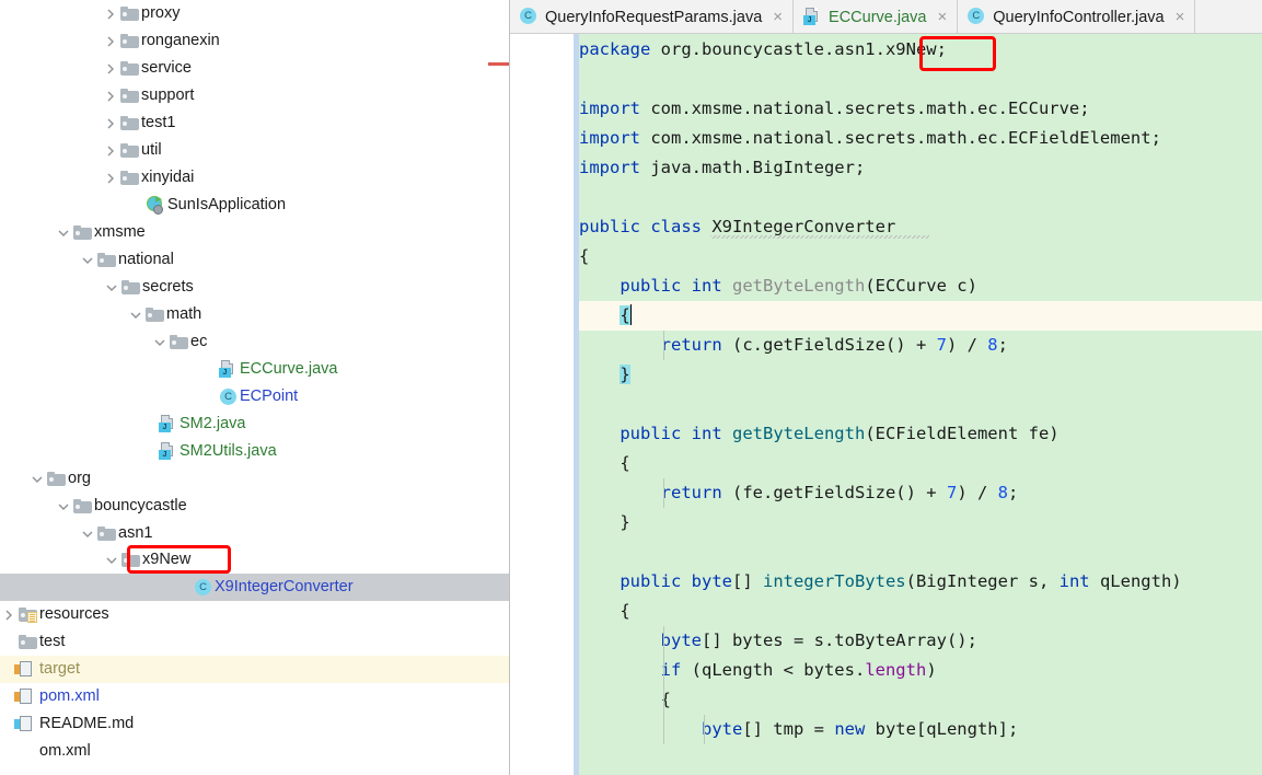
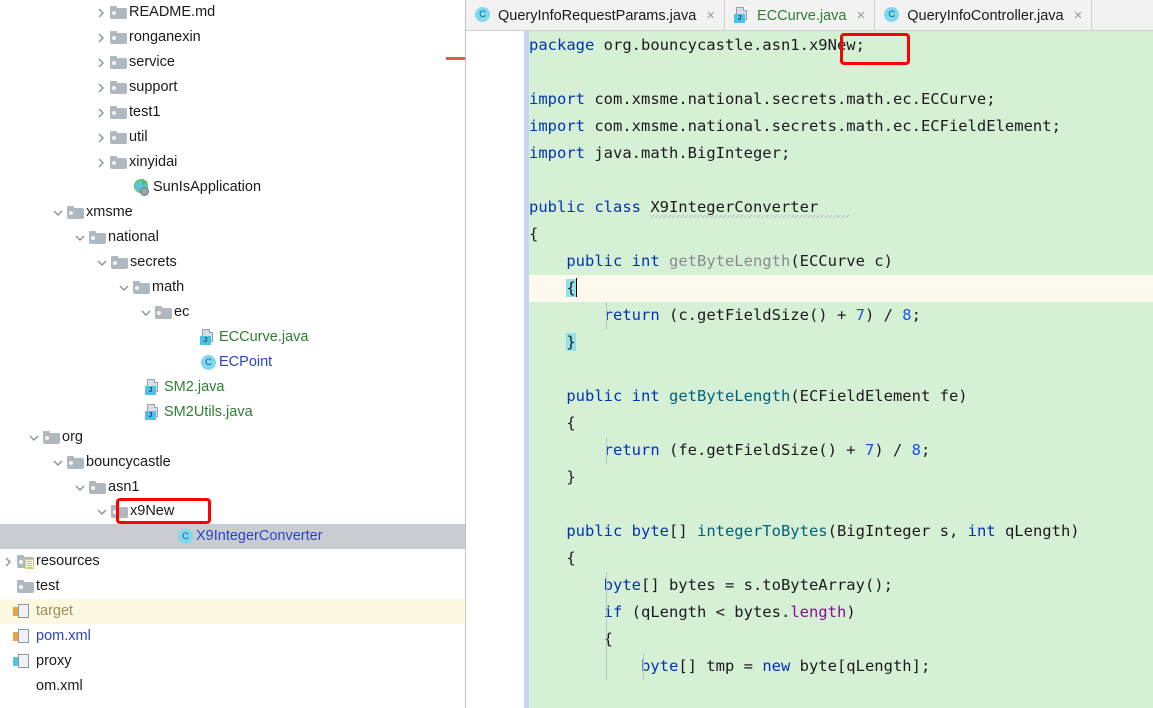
- proxy
+ README.md
  ronganexin
  service
  support
  test1
  util
  xinyidai
  SunIsApplication
  xmsme
  national
  secrets
  math
  ec
  ECCurve.java
  C
  ECPoint
  SM2.java
  SM2Utils.java
  org
  bouncycastle
  asn1
  x9New
  C
  X9IntegerConverter
  resources
  test
  target
  pom.xml
- README.md
+ proxy
  om.xml
  C
  QueryInfoRequestParams.java
  ×
  ECCurve.java
  ×
  C
  QueryInfoController.java
  ×
  package org.bouncycastle.asn1.x9New;
  import com.xmsme.national.secrets.math.ec.ECCurve;
  import com.xmsme.national.secrets.math.ec.ECFieldElement;
  import java.math.BigInteger;
  public class X9IntegerConverter
  {
  public int getByteLength(ECCurve c)
  {
  return (c.getFieldSize() + 7) / 8;
  }
  public int getByteLength(ECFieldElement fe)
  {
  return (fe.getFieldSize() + 7) / 8;
  }
  public byte[] integerToBytes(BigInteger s, int qLength)
  {
  byte[] bytes = s.toByteArray();
  if (qLength < bytes.length)
  {
  byte[] tmp = new byte[qLength];
